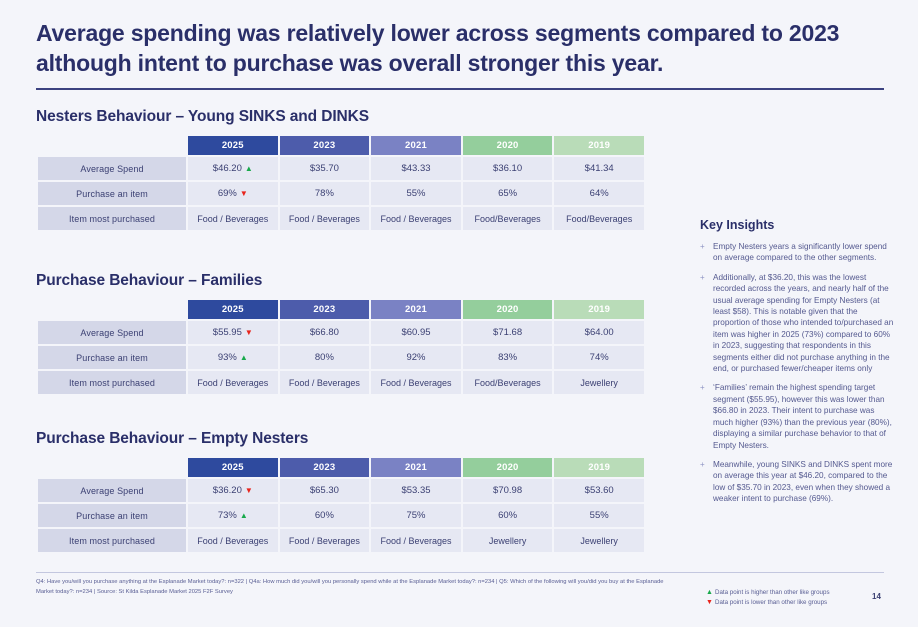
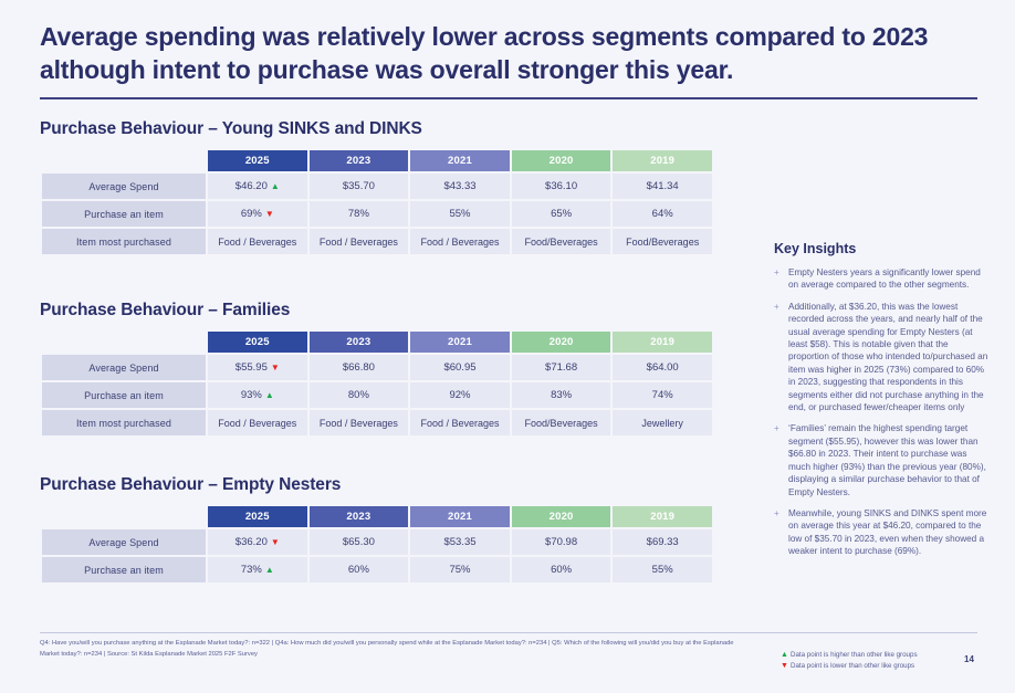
  Average spending was relatively lower across segments compared to 2023 although intent to purchase was overall stronger this year.
- Nesters Behaviour – Young SINKS and DINKS
+ Purchase Behaviour – Young SINKS and DINKS
  	2025	2023	2021	2020	2019
  Average Spend	$46.20 ▲	$35.70	$43.33	$36.10	$41.34
  Purchase an item	69% ▼	78%	55%	65%	64%
  Item most purchased	Food / Beverages	Food / Beverages	Food / Beverages	Food/Beverages	Food/Beverages
  Purchase Behaviour – Families
  	2025	2023	2021	2020	2019
  Average Spend	$55.95 ▼	$66.80	$60.95	$71.68	$64.00
  Purchase an item	93% ▲	80%	92%	83%	74%
  Item most purchased	Food / Beverages	Food / Beverages	Food / Beverages	Food/Beverages	Jewellery
  Purchase Behaviour – Empty Nesters
  	2025	2023	2021	2020	2019
- Average Spend	$36.20 ▼	$65.30	$53.35	$70.98	$53.60
+ Average Spend	$36.20 ▼	$65.30	$53.35	$70.98	$69.33
  Purchase an item	73% ▲	60%	75%	60%	55%
- Item most purchased	Food / Beverages	Food / Beverages	Food / Beverages	Jewellery	Jewellery
  Key Insights
  +
  Empty Nesters years a significantly lower spend on average compared to the other segments.
  +
  Additionally, at $36.20, this was the lowest recorded across the years, and nearly half of the usual average spending for Empty Nesters (at least $58). This is notable given that the proportion of those who intended to/purchased an item was higher in 2025 (73%) compared to 60% in 2023, suggesting that respondents in this segments either did not purchase anything in the end, or purchased fewer/cheaper items only
  +
  ‘Families’ remain the highest spending target segment ($55.95), however this was lower than $66.80 in 2023. Their intent to purchase was much higher (93%) than the previous year (80%), displaying a similar purchase behavior to that of Empty Nesters.
  +
  Meanwhile, young SINKS and DINKS spent more on average this year at $46.20, compared to the low of $35.70 in 2023, even when they showed a weaker intent to purchase (69%).
  14
